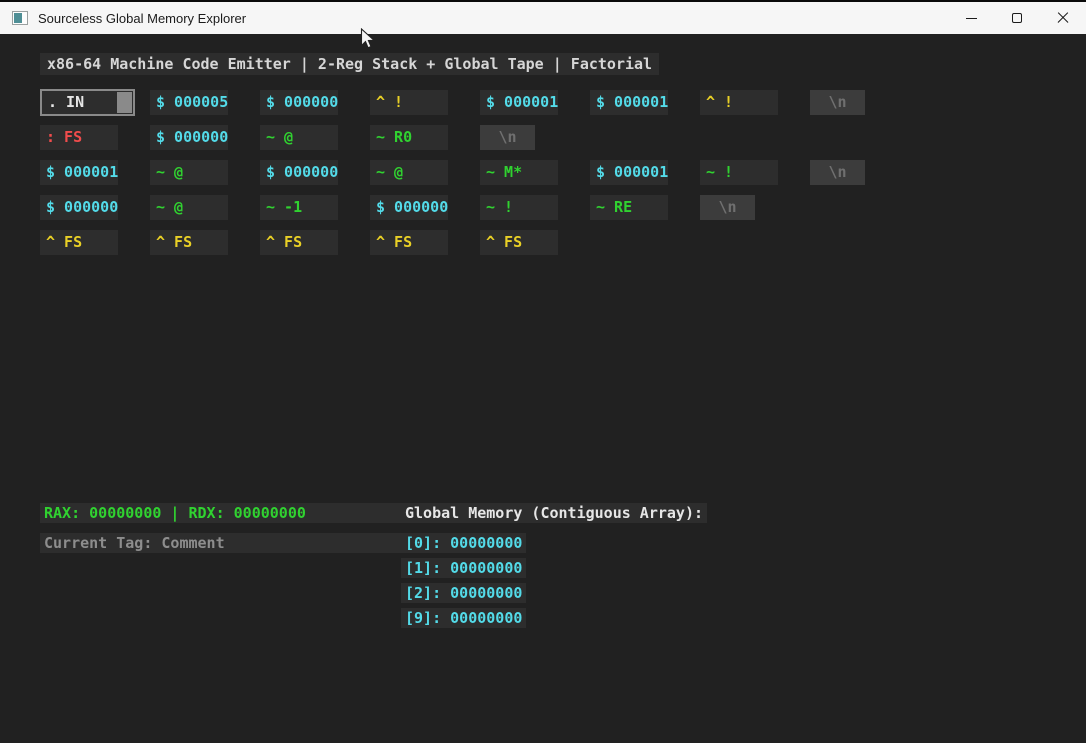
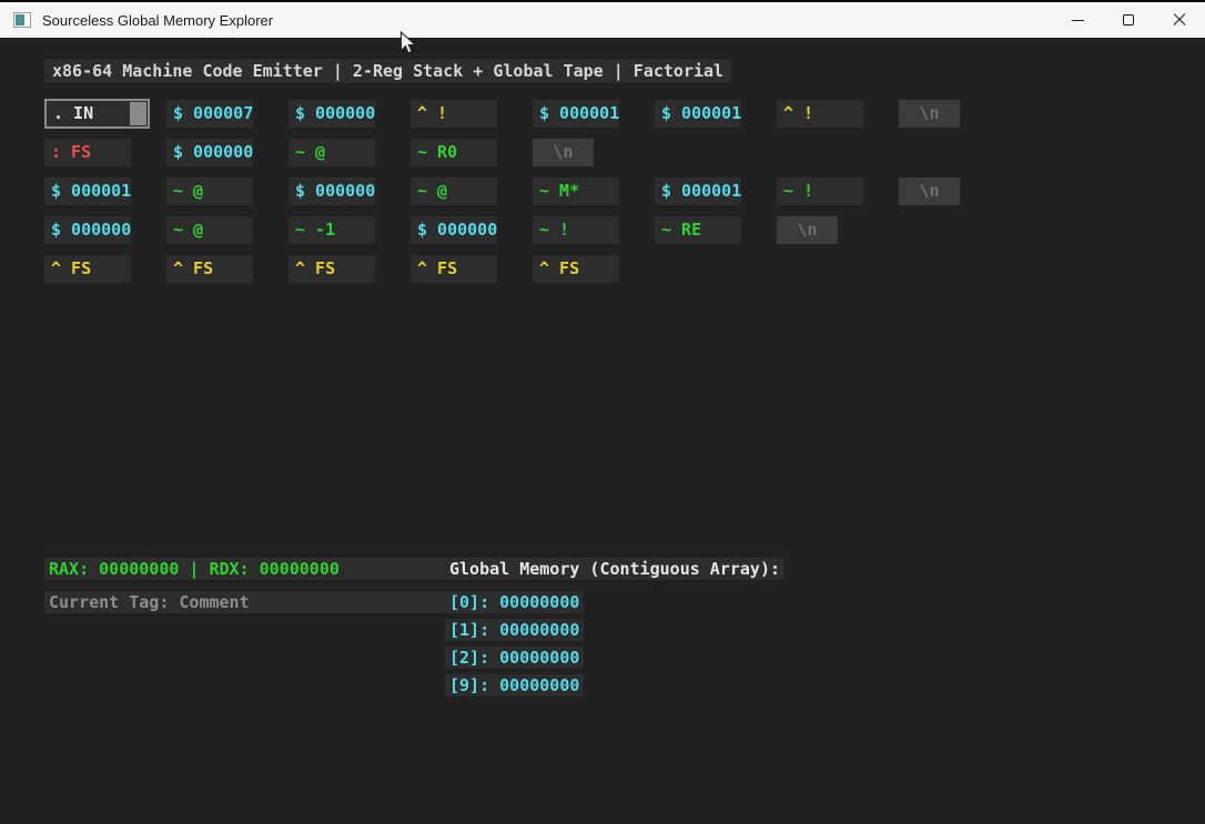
  Sourceless Global Memory Explorer
  x86-64 Machine Code Emitter | 2-Reg Stack + Global Tape | Factorial
  . IN
- $ 000005
+ $ 000007
  $ 000000
  ^ !
  $ 000001
  $ 000001
  ^ !
  \n
  : FS
  $ 000000
  ~ @
  ~ R0
  \n
  $ 000001
  ~ @
  $ 000000
  ~ @
  ~ M*
  $ 000001
  ~ !
  \n
  $ 000000
  ~ @
  ~ -1
  $ 000000
  ~ !
  ~ RE
  \n
  ^ FS
  ^ FS
  ^ FS
  ^ FS
  ^ FS
  RAX: 00000000 | RDX: 00000000
  Current Tag: Comment
  Global Memory (Contiguous Array):
  [0]: 00000000
  [1]: 00000000
  [2]: 00000000
  [9]: 00000000
